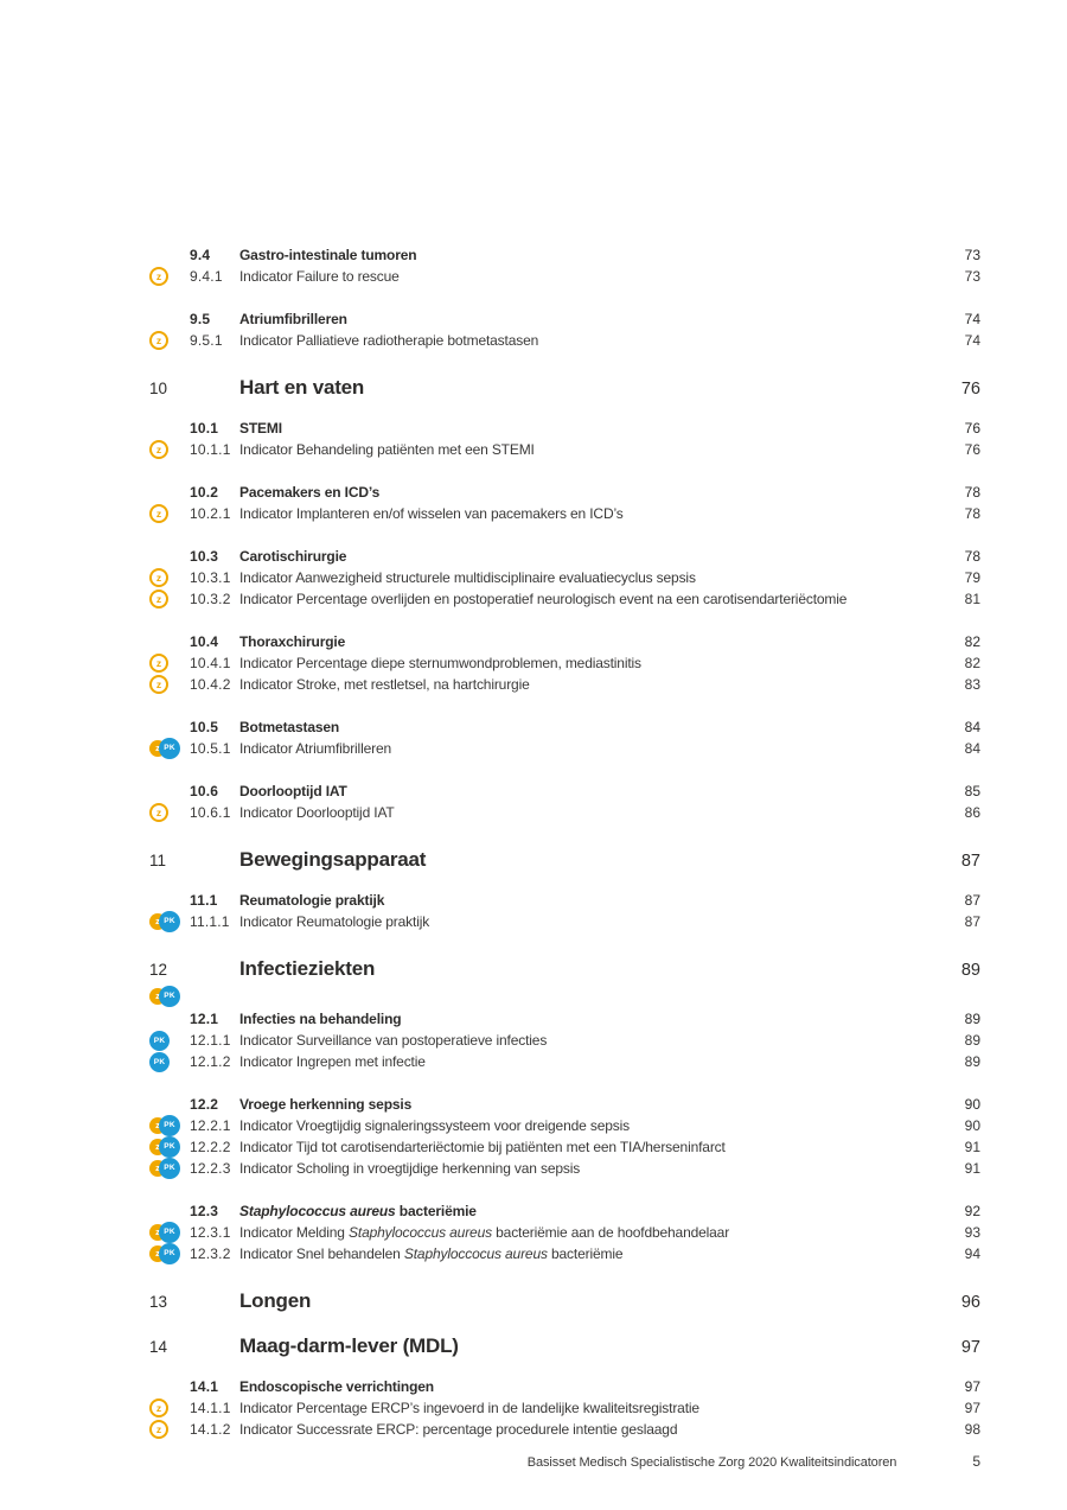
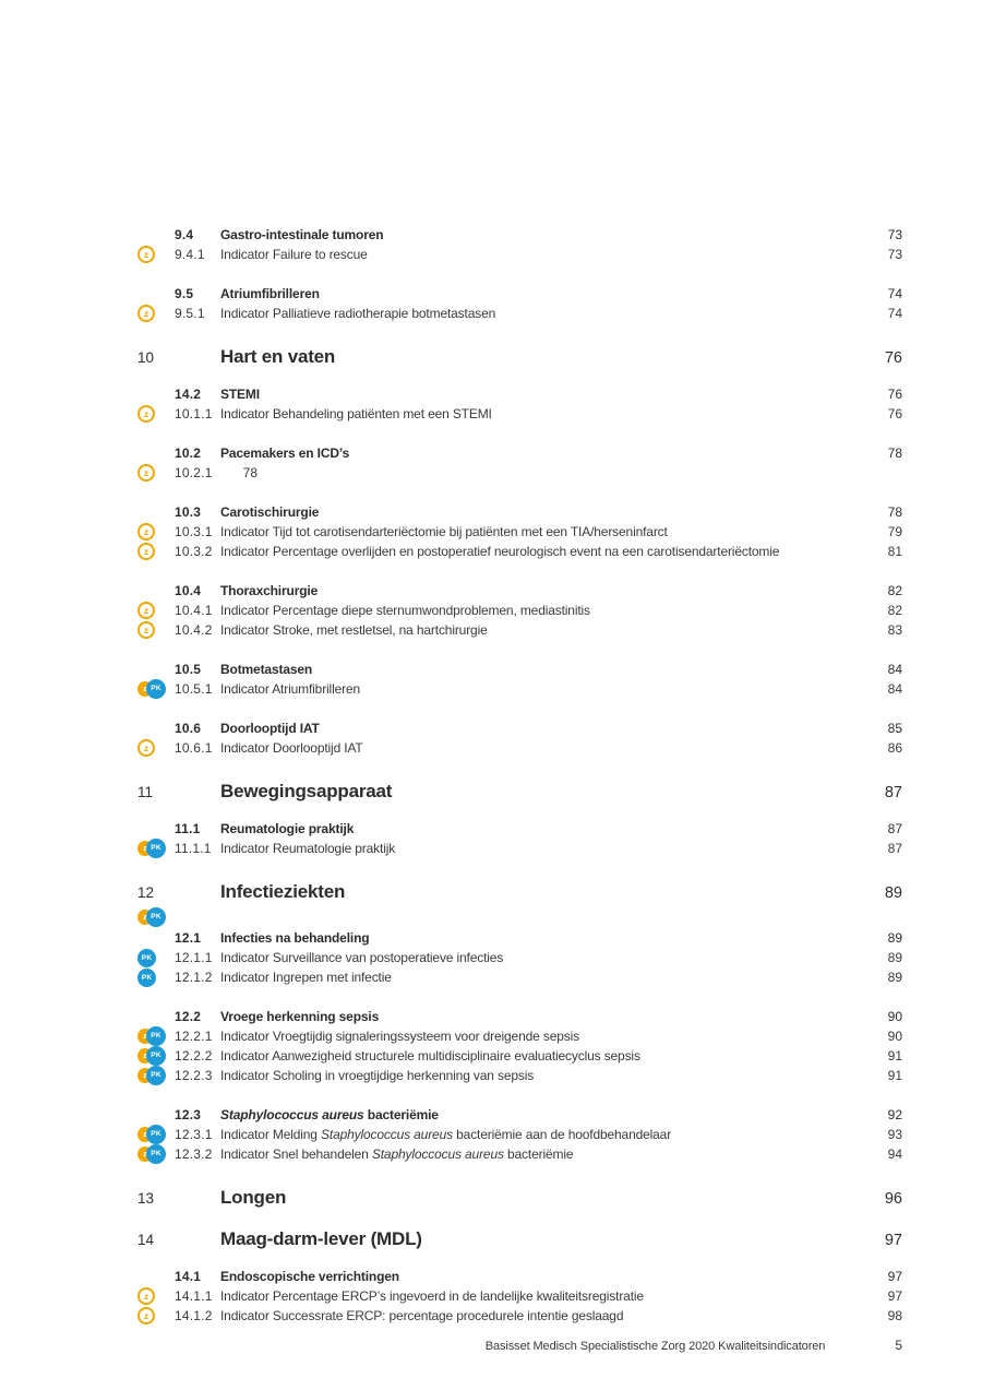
  9.4
  Gastro-intestinale tumoren
  73
  z
  9.4.1
  Indicator Failure to rescue
  73
  9.5
  Atriumfibrilleren
  74
  z
  9.5.1
  Indicator Palliatieve radiotherapie botmetastasen
  74
  10
  Hart en vaten
  76
- 10.1
+ 14.2
  STEMI
  76
  z
  10.1.1
  Indicator Behandeling patiënten met een STEMI
  76
  10.2
  Pacemakers en ICD’s
  78
  z
  10.2.1
- Indicator Implanteren en/of wisselen van pacemakers en ICD’s
  78
  10.3
  Carotischirurgie
  78
  z
  10.3.1
- Indicator Aanwezigheid structurele multidisciplinaire evaluatiecyclus sepsis
+ Indicator Tijd tot carotisendarteriëctomie bij patiënten met een TIA/herseninfarct
  79
  z
  10.3.2
  Indicator Percentage overlijden en postoperatief neurologisch event na een carotisendarteriëctomie
  81
  10.4
  Thoraxchirurgie
  82
  z
  10.4.1
  Indicator Percentage diepe sternumwondproblemen, mediastinitis
  82
  z
  10.4.2
  Indicator Stroke, met restletsel, na hartchirurgie
  83
  10.5
  Botmetastasen
  84
  z
  10.5.1
  Indicator Atriumfibrilleren
  84
  10.6
  Doorlooptijd IAT
  85
  z
  10.6.1
  Indicator Doorlooptijd IAT
  86
  11
  Bewegingsapparaat
  87
  11.1
  Reumatologie praktijk
  87
  z
  11.1.1
  Indicator Reumatologie praktijk
  87
  12
  Infectieziekten
  89
  z
  12.1
  Infecties na behandeling
  89
  12.1.1
  Indicator Surveillance van postoperatieve infecties
  89
  12.1.2
  Indicator Ingrepen met infectie
  89
  12.2
  Vroege herkenning sepsis
  90
  z
  12.2.1
  Indicator Vroegtijdig signaleringssysteem voor dreigende sepsis
  90
  z
  12.2.2
- Indicator Tijd tot carotisendarteriëctomie bij patiënten met een TIA/herseninfarct
+ Indicator Aanwezigheid structurele multidisciplinaire evaluatiecyclus sepsis
  91
  z
  12.2.3
  Indicator Scholing in vroegtijdige herkenning van sepsis
  91
  12.3
  Staphylococcus aureus bacteriëmie
  92
  z
  12.3.1
  Indicator Melding Staphylococcus aureus bacteriëmie aan de hoofdbehandelaar
  93
  z
  12.3.2
  Indicator Snel behandelen Staphyloccocus aureus bacteriëmie
  94
  13
  Longen
  96
  14
  Maag-darm-lever (MDL)
  97
  14.1
  Endoscopische verrichtingen
  97
  z
  14.1.1
  Indicator Percentage ERCP’s ingevoerd in de landelijke kwaliteitsregistratie
  97
  z
  14.1.2
  Indicator Successrate ERCP: percentage procedurele intentie geslaagd
  98
  Basisset Medisch Specialistische Zorg 2020 Kwaliteitsindicatoren
  5
